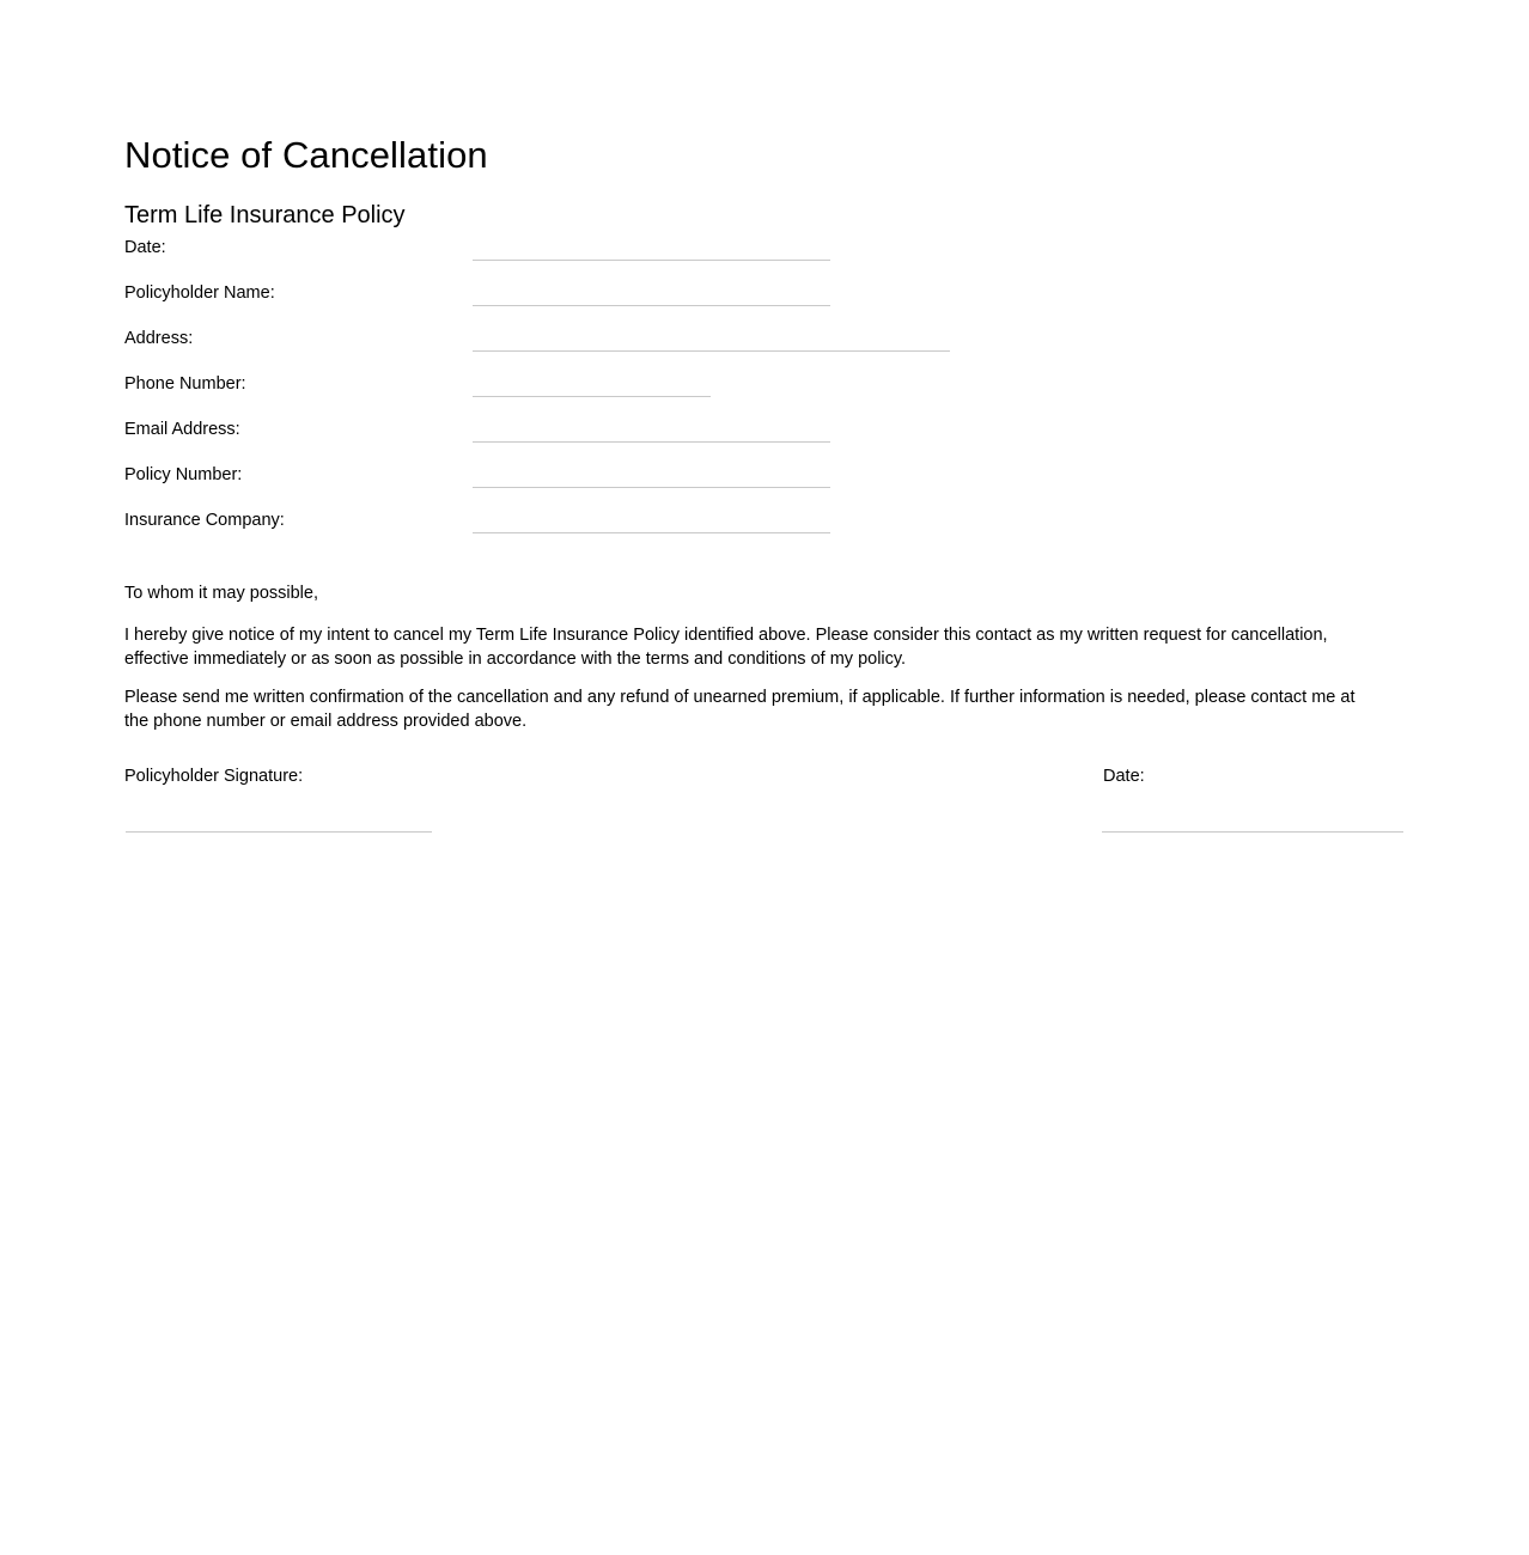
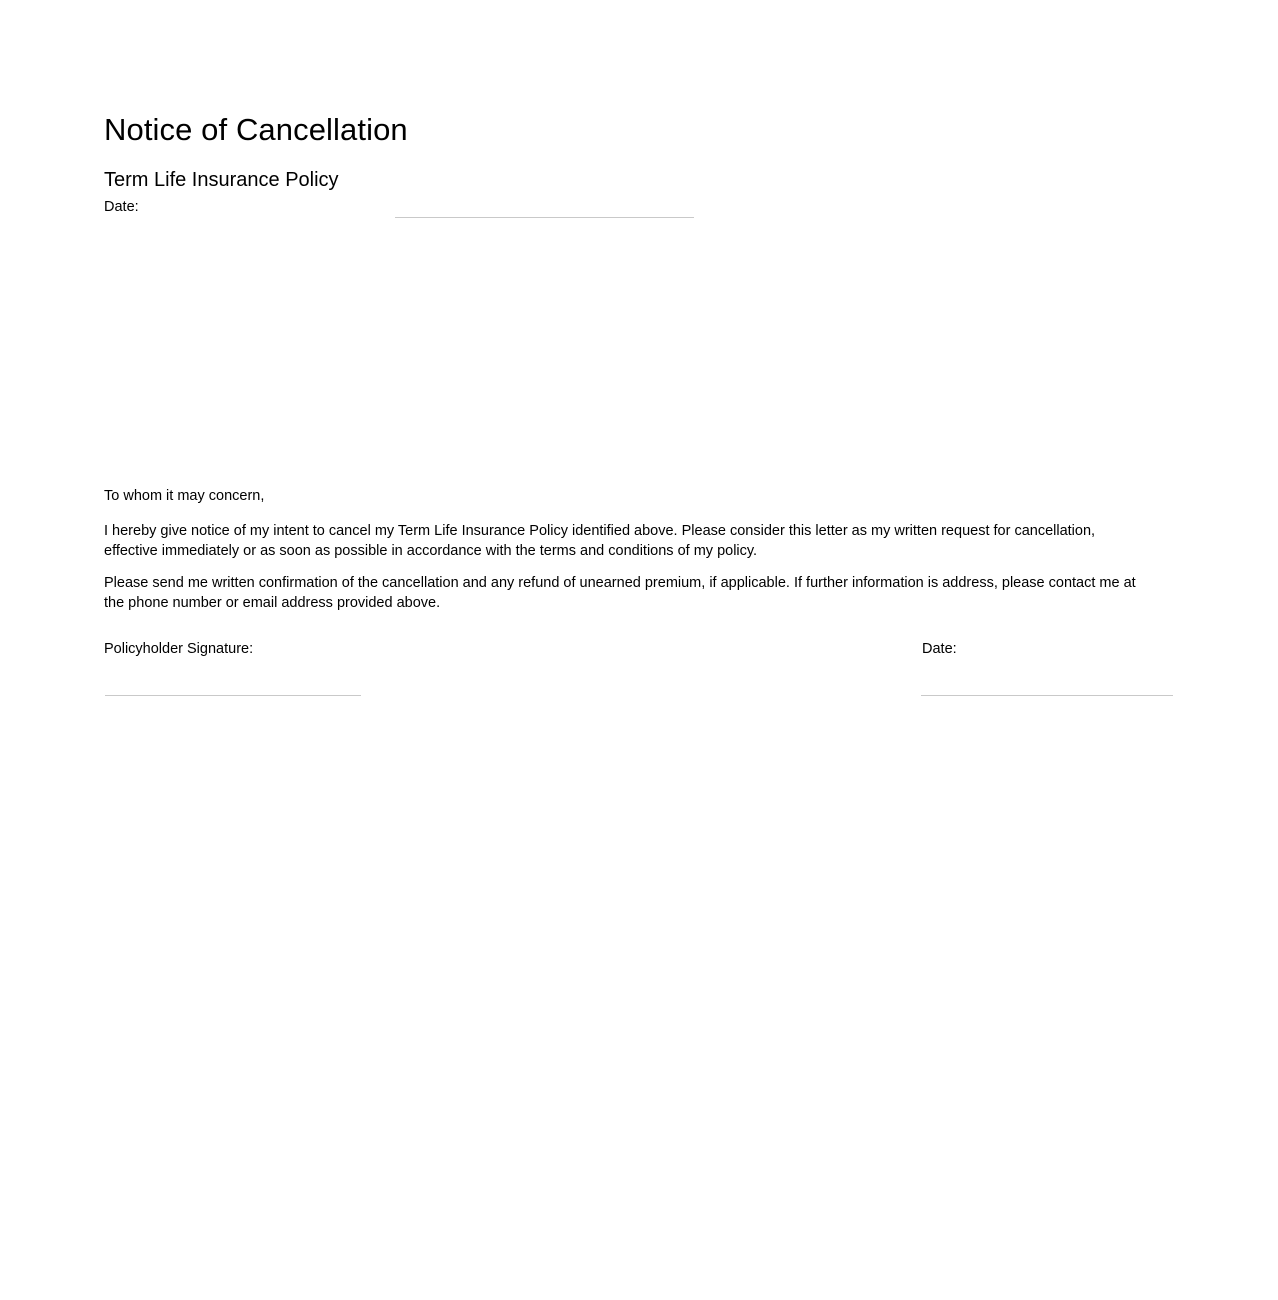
  Notice of Cancellation
  Term Life Insurance Policy
  Date:
- Policyholder Name:
- Address:
- Phone Number:
- Email Address:
- Policy Number:
- Insurance Company:
- To whom it may possible,
+ To whom it may concern,
- I hereby give notice of my intent to cancel my Term Life Insurance Policy identified above. Please consider this contact as my written request for cancellation, effective immediately or as soon as possible in accordance with the terms and conditions of my policy.
+ I hereby give notice of my intent to cancel my Term Life Insurance Policy identified above. Please consider this letter as my written request for cancellation, effective immediately or as soon as possible in accordance with the terms and conditions of my policy.
- Please send me written confirmation of the cancellation and any refund of unearned premium, if applicable. If further information is needed, please contact me at the phone number or email address provided above.
+ Please send me written confirmation of the cancellation and any refund of unearned premium, if applicable. If further information is address, please contact me at the phone number or email address provided above.
  Policyholder Signature:
  Date:
